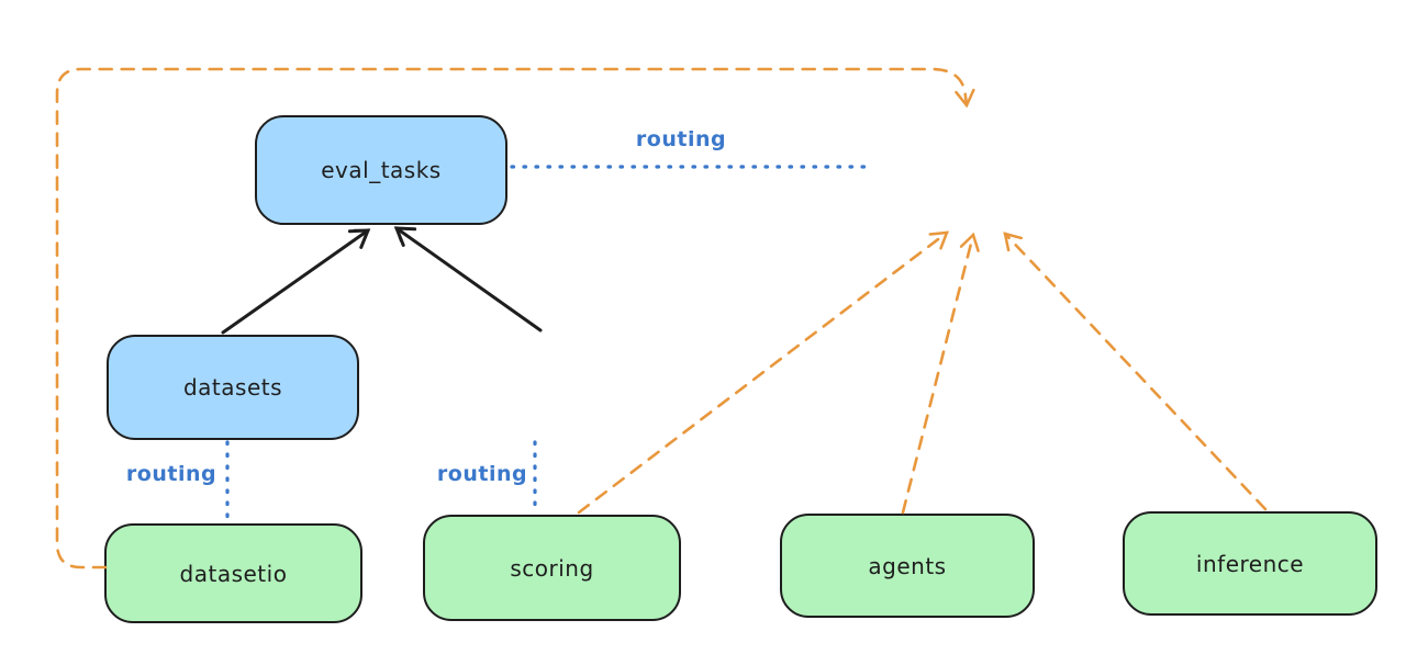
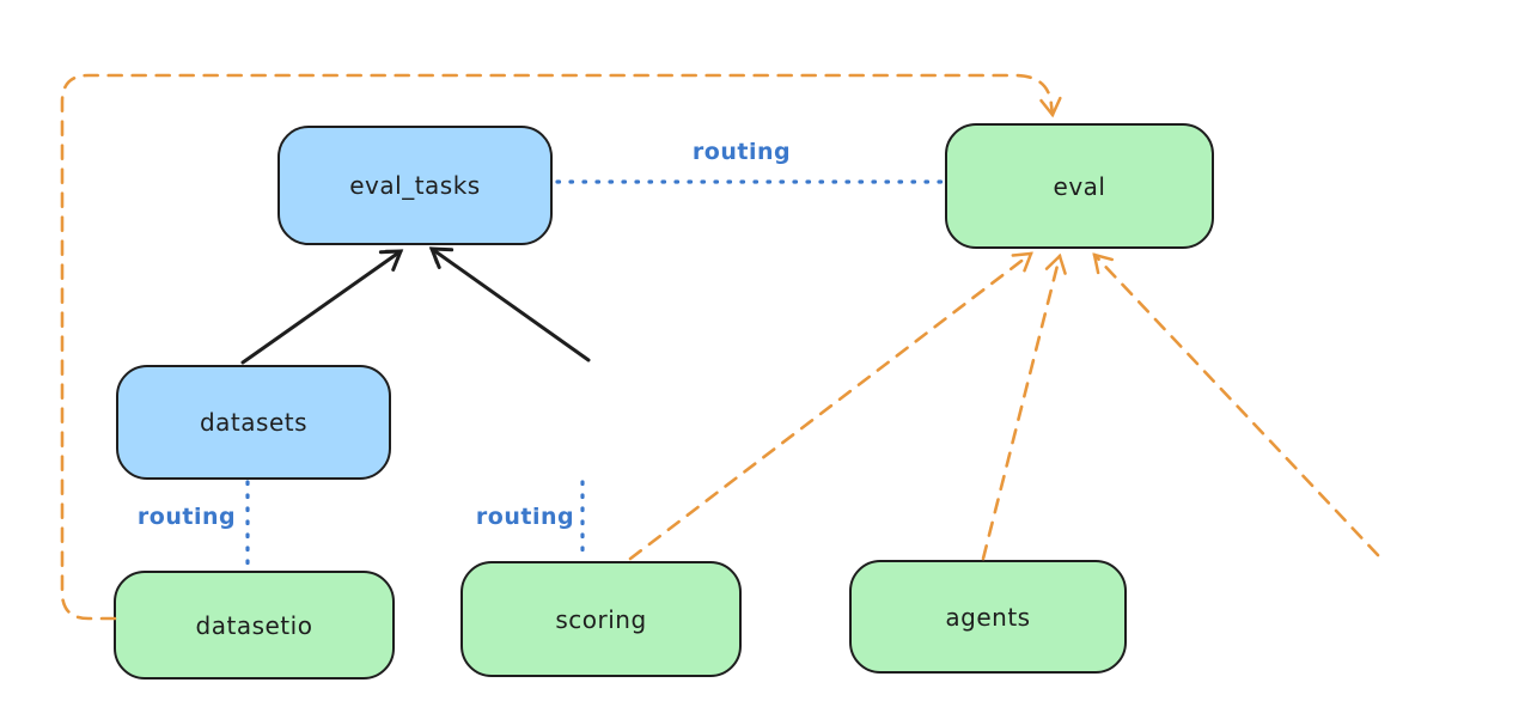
  eval_tasks
+ eval
  datasets
  datasetio
  scoring
  agents
- inference
  routing
  routing
  routing
